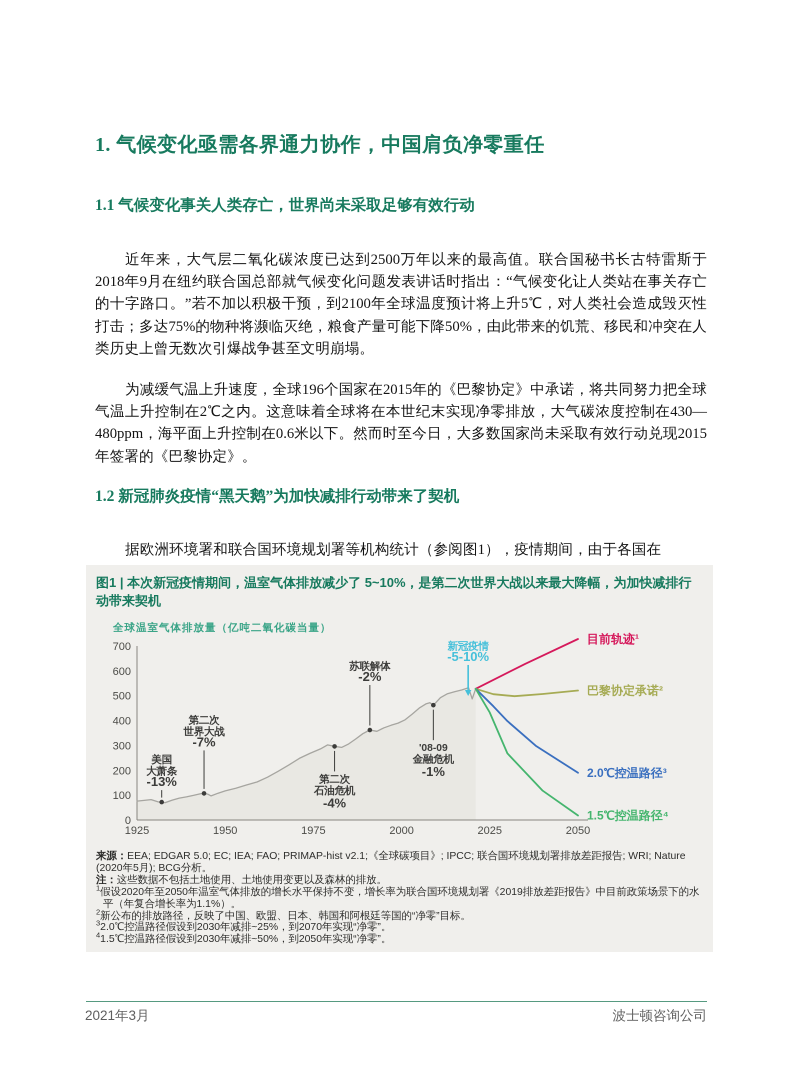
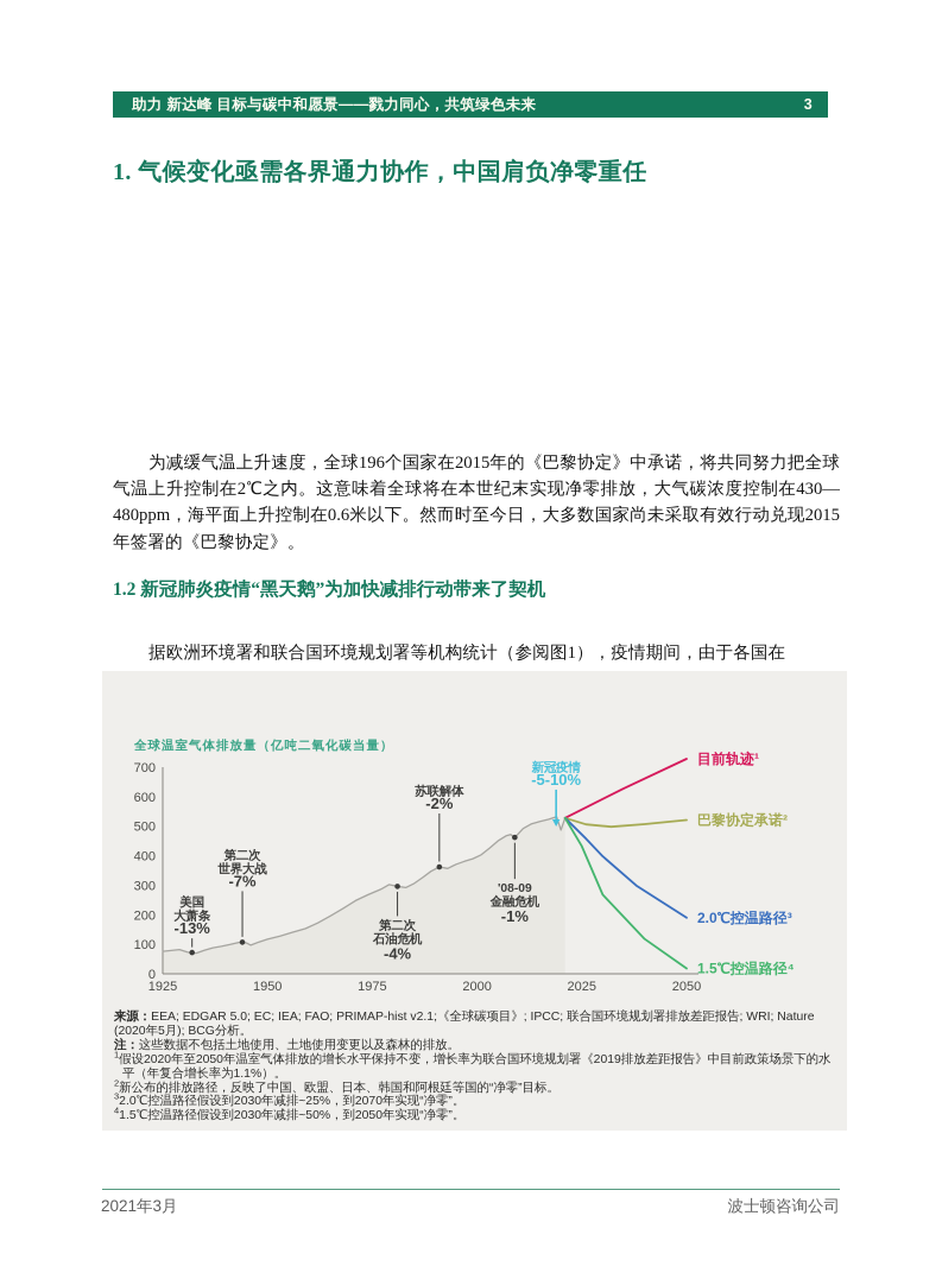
+ 助力 新达峰 目标与碳中和愿景——戮力同心，共筑绿色未来
+ 3
  1. 气候变化亟需各界通力协作，中国肩负净零重任
- 1.1 气候变化事关人类存亡，世界尚未采取足够有效行动
- 近年来，大气层二氧化碳浓度已达到2500万年以来的最高值。联合国秘书长古特雷斯于2018年9月在纽约联合国总部就气候变化问题发表讲话时指出：“气候变化让人类站在事关存亡的十字路口。”若不加以积极干预，到2100年全球温度预计将上升5℃，对人类社会造成毁灭性打击；多达75%的物种将濒临灭绝，粮食产量可能下降50%，由此带来的饥荒、移民和冲突在人类历史上曾无数次引爆战争甚至文明崩塌。
  为减缓气温上升速度，全球196个国家在2015年的《巴黎协定》中承诺，将共同努力把全球气温上升控制在2℃之内。这意味着全球将在本世纪末实现净零排放，大气碳浓度控制在430—480ppm，海平面上升控制在0.6米以下。然而时至今日，大多数国家尚未采取有效行动兑现2015年签署的《巴黎协定》。
  1.2 新冠肺炎疫情“黑天鹅”为加快减排行动带来了契机
  据欧洲环境署和联合国环境规划署等机构统计（参阅图1），疫情期间，由于各国在
- 图1 | 本次新冠疫情期间，温室气体排放减少了 5~10%，是第二次世界大战以来最大降幅，为加快减排行动带来契机
  0
  100
  200
  300
  400
  500
  600
  700
  1925
  1950
  1975
  2000
  2025
  2050
  全球温室气体排放量（亿吨二氧化碳当量）
  目前轨迹¹
  巴黎协定承诺²
  2.0℃控温路径³
  1.5℃控温路径⁴
  美国
  大萧条
  -13%
  第二次
  世界大战
  -7%
  苏联解体
  -2%
  第二次
  石油危机
  -4%
  '08-09
  金融危机
  -1%
  新冠疫情
  -5-10%
  来源：EEA; EDGAR 5.0; EC; IEA; FAO; PRIMAP-hist v2.1;《全球碳项目》; IPCC; 联合国环境规划署排放差距报告; WRI; Nature (2020年5月); BCG分析。
  注：这些数据不包括土地使用、土地使用变更以及森林的排放。
  1假设2020年至2050年温室气体排放的增长水平保持不变，增长率为联合国环境规划署《2019排放差距报告》中目前政策场景下的水平（年复合增长率为1.1%）。
  2新公布的排放路径，反映了中国、欧盟、日本、韩国和阿根廷等国的“净零”目标。
  32.0℃控温路径假设到2030年减排~25%，到2070年实现“净零”。
  41.5℃控温路径假设到2030年减排~50%，到2050年实现“净零”。
  2021年3月
  波士顿咨询公司
